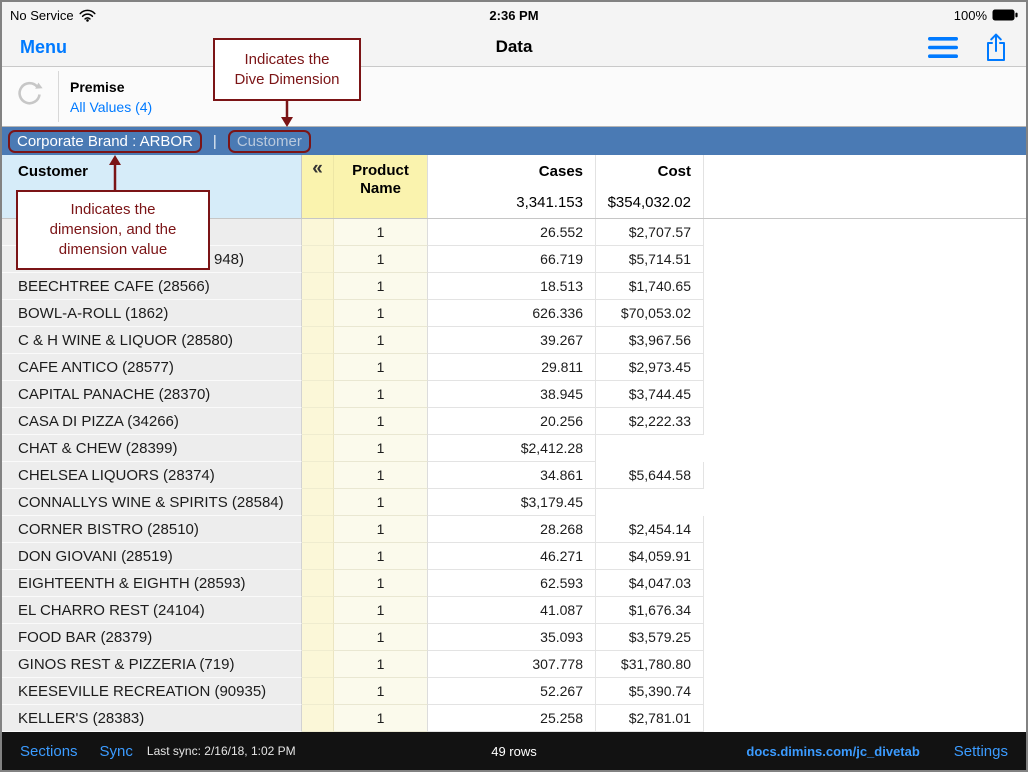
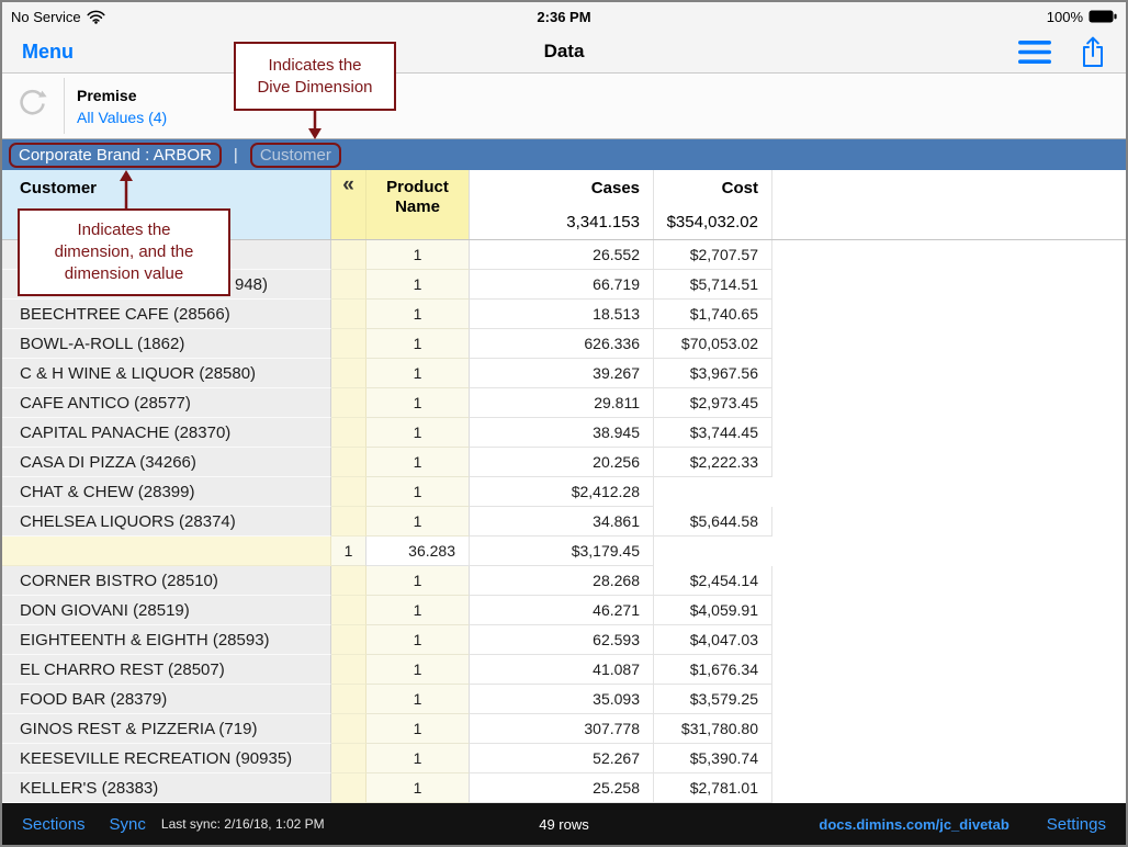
  No Service
  2:36 PM
  100%
  Menu
  Data
  Premise
  All Values (4)
  Corporate Brand : ARBOR
  |
  Customer
  Customer
  «
  Product Name
  Cases
  3,341.153
  Cost
  $354,032.02
  1
  26.552
  $2,707.57
  948)
  1
  66.719
  $5,714.51
  BEECHTREE CAFE (28566)
  1
  18.513
  $1,740.65
  BOWL-A-ROLL (1862)
  1
  626.336
  $70,053.02
  C & H WINE & LIQUOR (28580)
  1
  39.267
  $3,967.56
  CAFE ANTICO (28577)
  1
  29.811
  $2,973.45
  CAPITAL PANACHE (28370)
  1
  38.945
  $3,744.45
  CASA DI PIZZA (34266)
  1
  20.256
  $2,222.33
  CHAT & CHEW (28399)
  1
  $2,412.28
  CHELSEA LIQUORS (28374)
  1
  34.861
  $5,644.58
- CONNALLYS WINE & SPIRITS (28584)
  1
+ 36.283
  $3,179.45
  CORNER BISTRO (28510)
  1
  28.268
  $2,454.14
  DON GIOVANI (28519)
  1
  46.271
  $4,059.91
  EIGHTEENTH & EIGHTH (28593)
  1
  62.593
  $4,047.03
- EL CHARRO REST (24104)
+ EL CHARRO REST (28507)
  1
  41.087
  $1,676.34
  FOOD BAR (28379)
  1
  35.093
  $3,579.25
  GINOS REST & PIZZERIA (719)
  1
  307.778
  $31,780.80
  KEESEVILLE RECREATION (90935)
  1
  52.267
  $5,390.74
  KELLER'S (28383)
  1
  25.258
  $2,781.01
  Sections
  Sync
  Last sync: 2/16/18, 1:02 PM
  49 rows
  docs.dimins.com/jc_divetab
  Settings
  Indicates the
  Dive Dimension
  Indicates the
  dimension, and the
  dimension value
